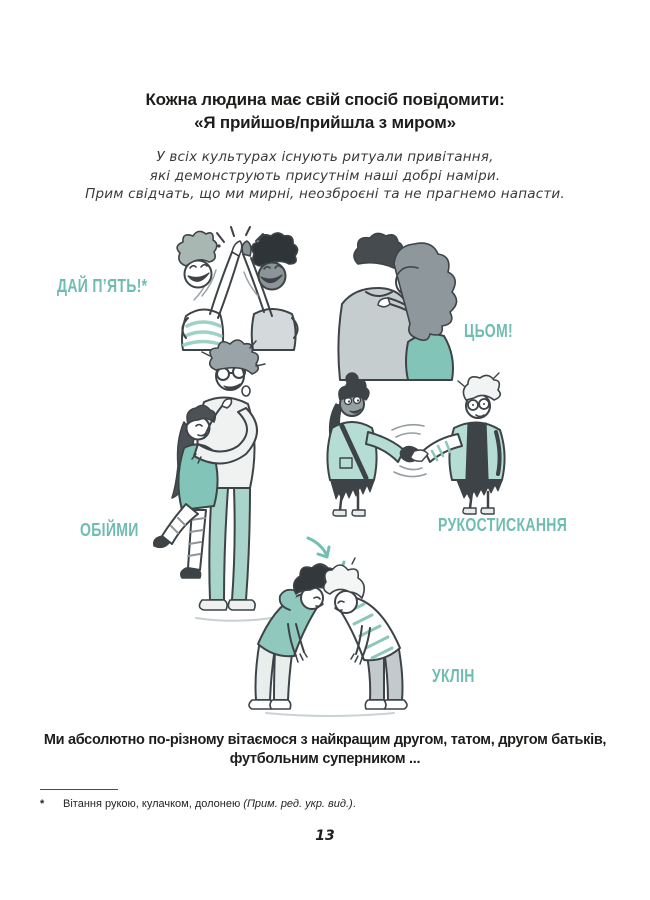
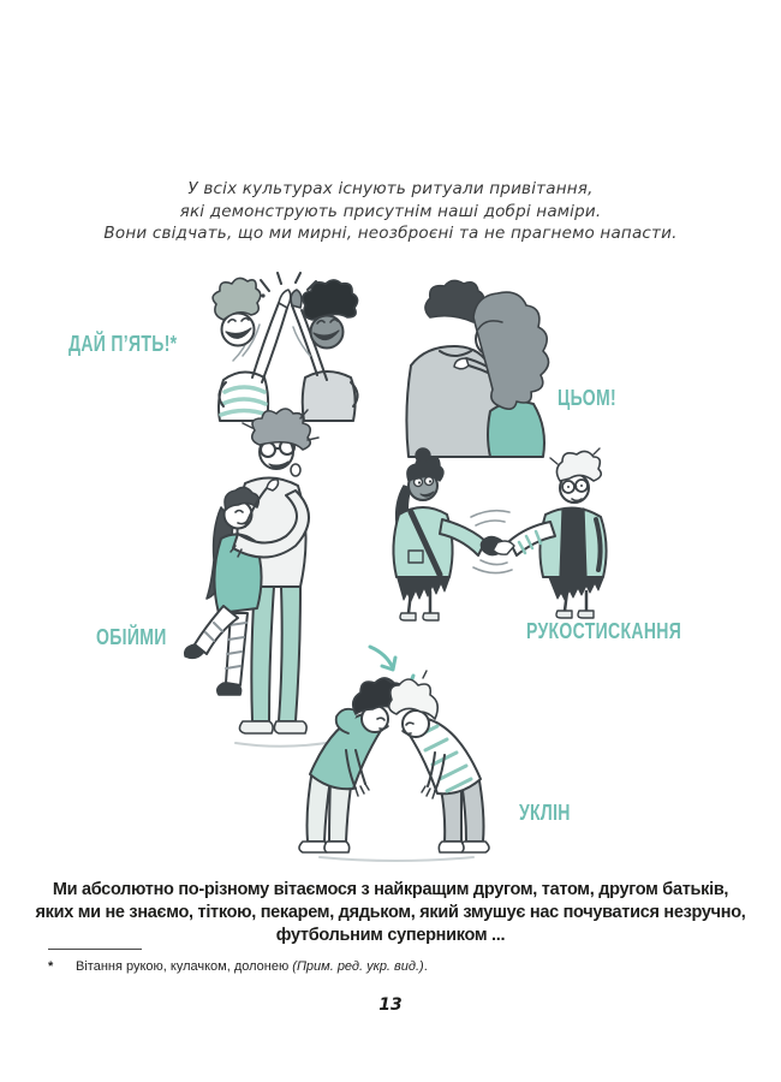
- Кожна людина має свій спосіб повідомити:
- «Я прийшов/прийшла з миром»
  У всіх культурах існують ритуали привітання,
  які демонструють присутнім наші добрі наміри.
- Прим свідчать, що ми мирні, неозброєні та не прагнемо напасти.
+ Вони свідчать, що ми мирні, неозброєні та не прагнемо напасти.
  ДАЙ П’ЯТЬ!*
  ЦЬОМ!
  ОБІЙМИ
  РУКОСТИСКАННЯ
  УКЛІН
  Ми абсолютно по-різному вітаємося з найкращим другом, татом, другом батьків,
+ яких ми не знаємо, тіткою, пекарем, дядьком, який змушує нас почуватися незручно,
  футбольним суперником ...
  * Вітання рукою, кулачком, долонею (Прим. ред. укр. вид.).
  13
